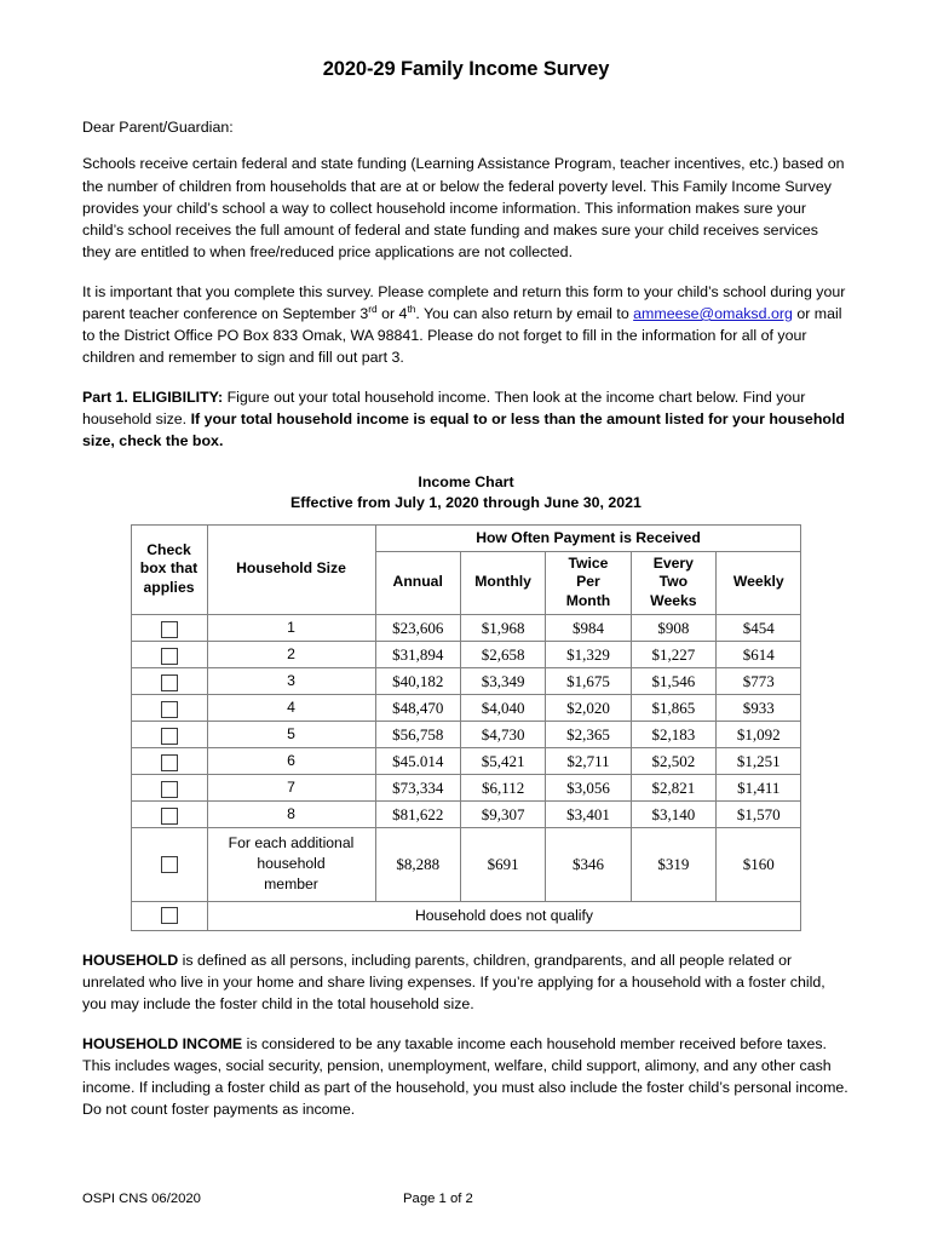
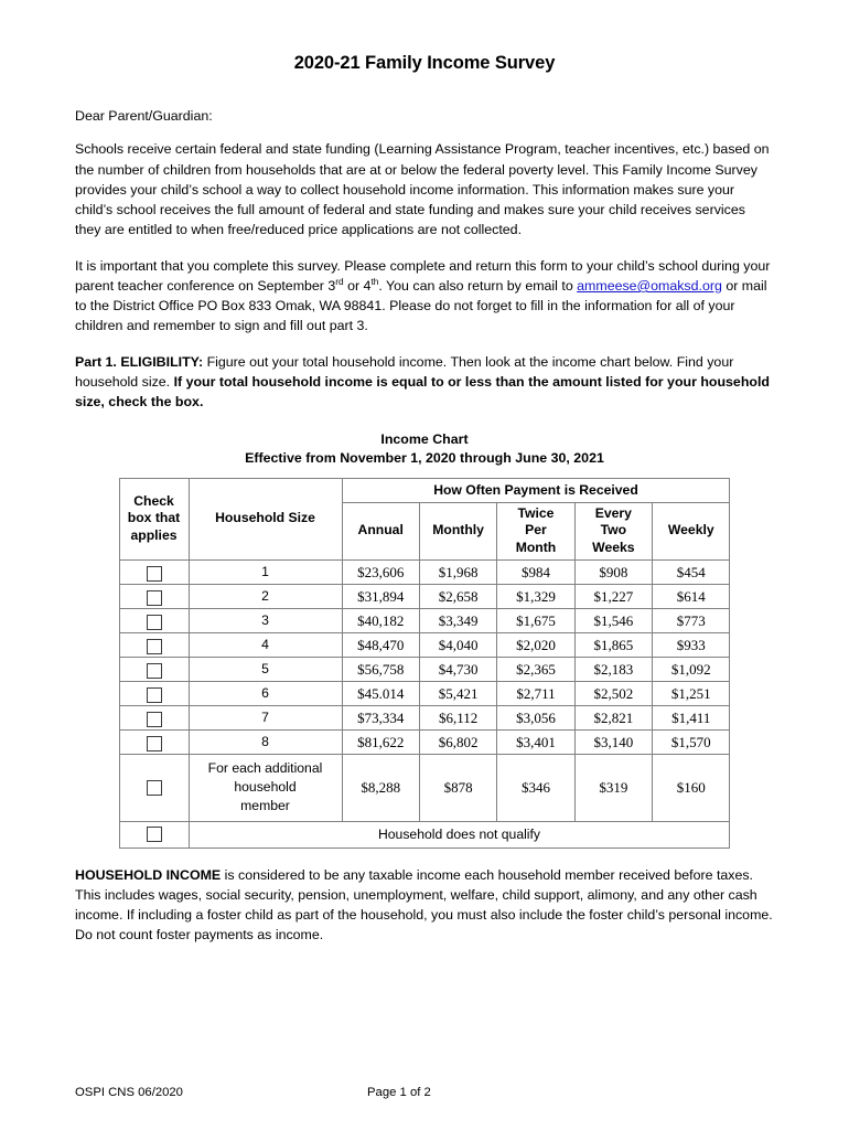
- 2020-29 Family Income Survey
+ 2020-21 Family Income Survey
  Dear Parent/Guardian:
  Schools receive certain federal and state funding (Learning Assistance Program, teacher incentives, etc.) based on the number of children from households that are at or below the federal poverty level. This Family Income Survey provides your child’s school a way to collect household income information. This information makes sure your child’s school receives the full amount of federal and state funding and makes sure your child receives services they are entitled to when free/reduced price applications are not collected.
  It is important that you complete this survey. Please complete and return this form to your child’s school during your parent teacher conference on September 3rd or 4th. You can also return by email to ammeese@omaksd.org or mail to the District Office PO Box 833 Omak, WA 98841. Please do not forget to fill in the information for all of your children and remember to sign and fill out part 3.
  Part 1. ELIGIBILITY: Figure out your total household income. Then look at the income chart below. Find your household size. If your total household income is equal to or less than the amount listed for your household size, check the box.
  Income Chart
- Effective from July 1, 2020 through June 30, 2021
+ Effective from November 1, 2020 through June 30, 2021
  Check box that applies	Household Size	How Often Payment is Received
  Annual	Monthly	Twice Per Month	Every Two Weeks	Weekly
  	1	$23,606	$1,968	$984	$908	$454
  	2	$31,894	$2,658	$1,329	$1,227	$614
  	3	$40,182	$3,349	$1,675	$1,546	$773
  	4	$48,470	$4,040	$2,020	$1,865	$933
  	5	$56,758	$4,730	$2,365	$2,183	$1,092
  	6	$45.014	$5,421	$2,711	$2,502	$1,251
  	7	$73,334	$6,112	$3,056	$2,821	$1,411
- 	8	$81,622	$9,307	$3,401	$3,140	$1,570
+ 	8	$81,622	$6,802	$3,401	$3,140	$1,570
- 	For each additional household member	$8,288	$691	$346	$319	$160
+ 	For each additional household member	$8,288	$878	$346	$319	$160
  	Household does not qualify
- HOUSEHOLD is defined as all persons, including parents, children, grandparents, and all people related or unrelated who live in your home and share living expenses. If you’re applying for a household with a foster child, you may include the foster child in the total household size.
  HOUSEHOLD INCOME is considered to be any taxable income each household member received before taxes. This includes wages, social security, pension, unemployment, welfare, child support, alimony, and any other cash income. If including a foster child as part of the household, you must also include the foster child’s personal income. Do not count foster payments as income.
  OSPI CNS 06/2020
  Page 1 of 2
